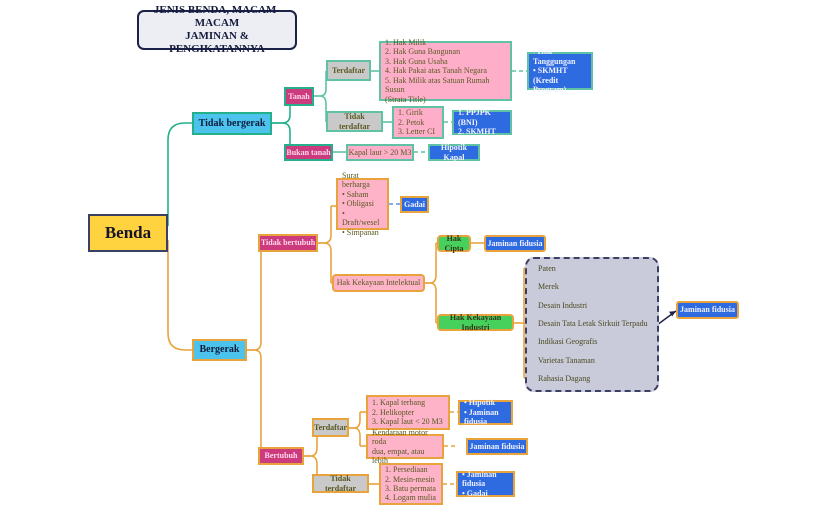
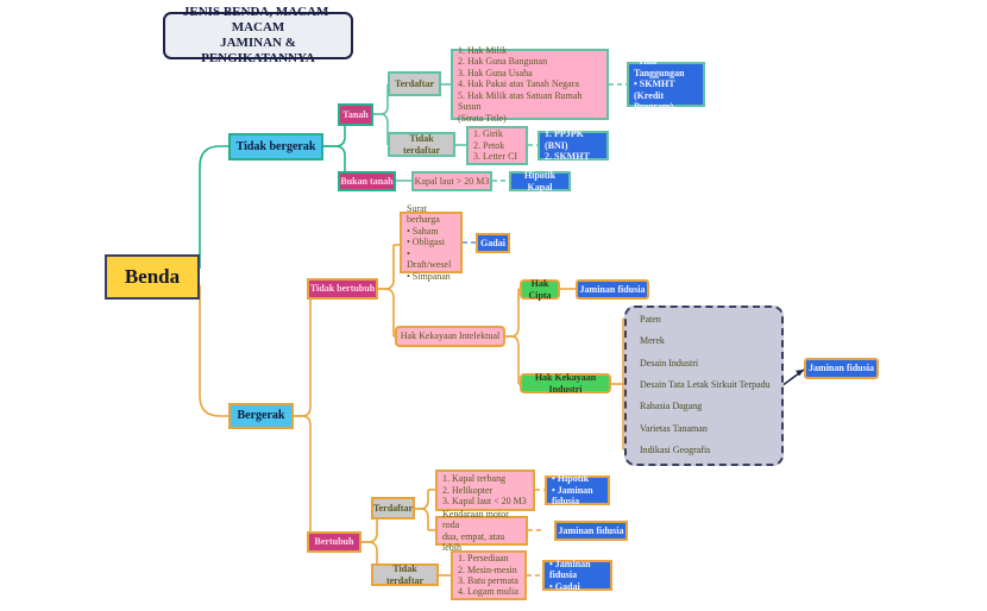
  JENIS BENDA, MACAM-MACAM
  JAMINAN & PENGIKATANNYA
  Benda
  Tidak bergerak
  Tanah
  Terdaftar
  1. Hak Milik
  2. Hak Guna Bangunan
  3. Hak Guna Usaha
  4. Hak Pakai atas Tanah Negara
  5. Hak Milik atas Satuan Rumah Susun
  (Strata Title)
  • Hak Tanggungan
  • SKMHT
  (Kredit Program)
  Tidak terdaftar
  1. Girik
  2. Petok
  3. Letter CI
  1. PPJPK (BNI)
  2. SKMHT
  Bukan tanah
  Kapal laut > 20 M3
  Hipotik Kapal
  Bergerak
  Tidak bertubuh
  Surat berharga
  • Saham
  • Obligasi
  • Draft/wesel
  • Simpanan
  Gadai
  Hak Kekayaan Intelektual
  Hak Cipta
  Jaminan fidusia
  Hak Kekayaan Industri
  Paten
  Merek
  Desain Industri
  Desain Tata Letak Sirkuit Terpadu
- Indikasi Geografis
+ Rahasia Dagang
  Varietas Tanaman
- Rahasia Dagang
+ Indikasi Geografis
  Jaminan fidusia
  Bertubuh
  Terdaftar
  1. Kapal terbang
  2. Helikopter
  3. Kapal laut < 20 M3
  • Hipotik
  • Jaminan fidusia
  Kendaraan motor roda
  dua, empat, atau lebih
  Jaminan fidusia
  Tidak terdaftar
  1. Persediaan
  2. Mesin-mesin
  3. Batu permata
  4. Logam mulia
  • Jaminan fidusia
  • Gadai
